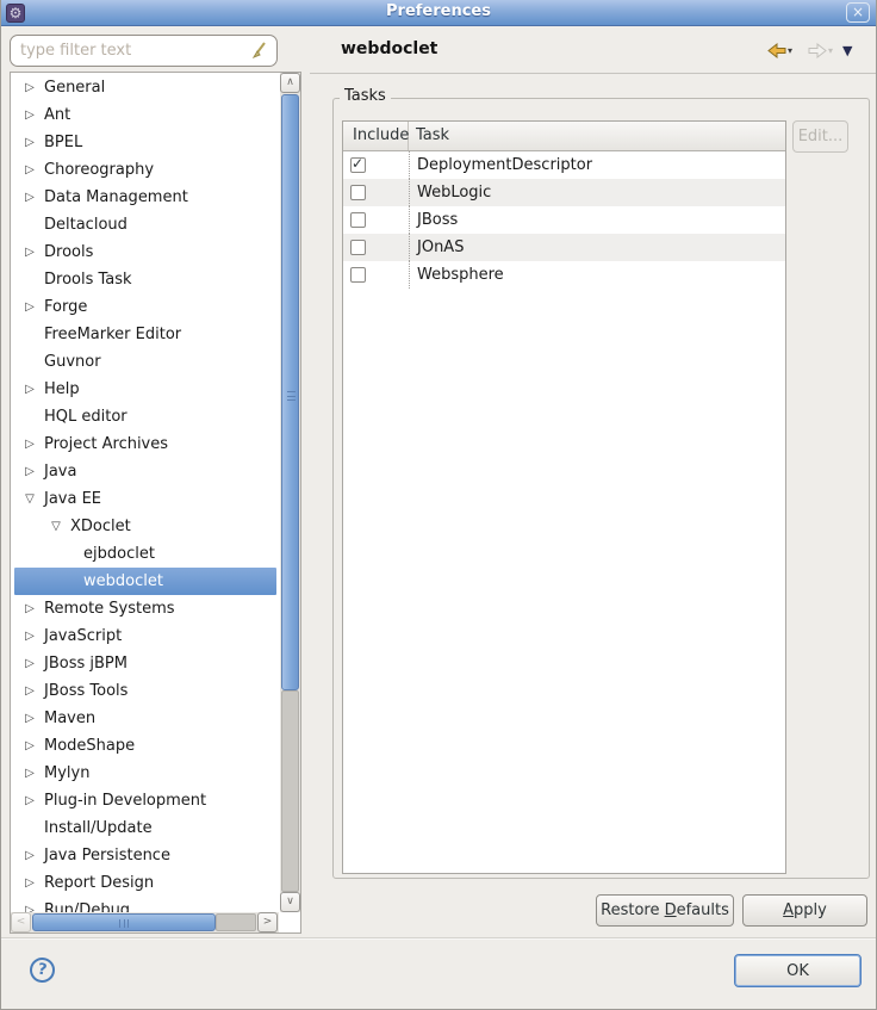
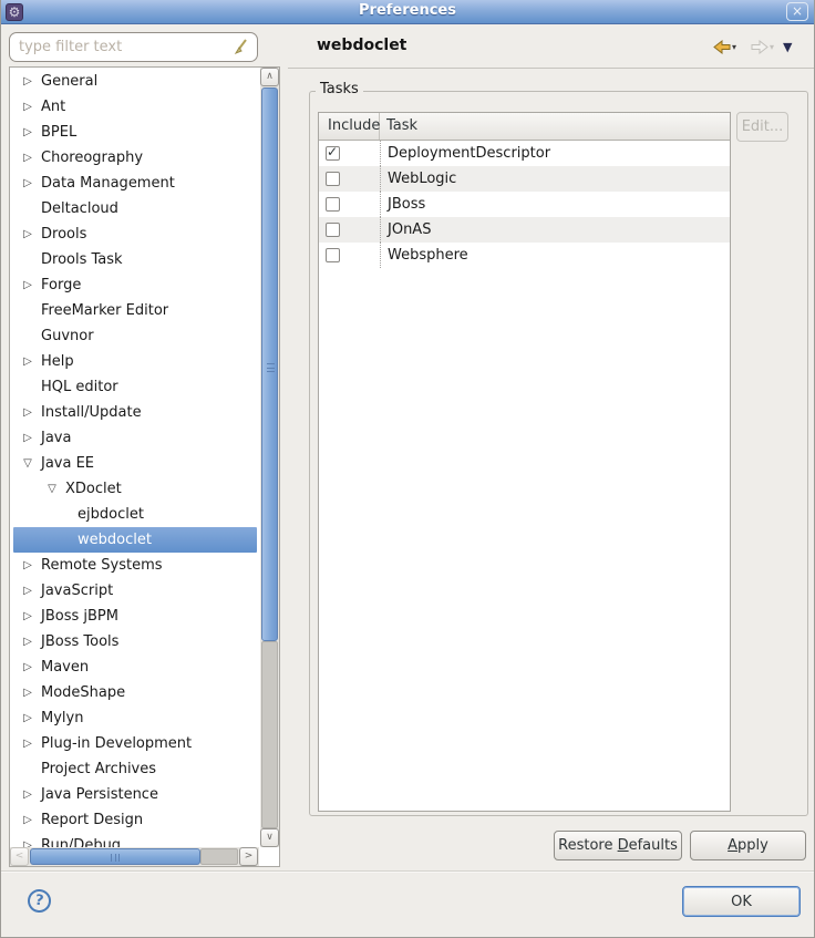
  ⚙
  Preferences
  ×
  type filter text
  ▷
  General
  ▷
  Ant
  ▷
  BPEL
  ▷
  Choreography
  ▷
  Data Management
  Deltacloud
  ▷
  Drools
  Drools Task
  ▷
  Forge
  FreeMarker Editor
  Guvnor
  ▷
  Help
  HQL editor
  ▷
- Project Archives
+ Install/Update
  ▷
  Java
  ▽
  Java EE
  ▽
  XDoclet
  ejbdoclet
  webdoclet
  ▷
  Remote Systems
  ▷
  JavaScript
  ▷
  JBoss jBPM
  ▷
  JBoss Tools
  ▷
  Maven
  ▷
  ModeShape
  ▷
  Mylyn
  ▷
  Plug-in Development
- Install/Update
+ Project Archives
  ▷
  Java Persistence
  ▷
  Report Design
  ▷
  Run/Debug
  ∧
  ∨
  <
  >
  webdoclet
  ▾
  ▾
  ▼
  Tasks
  Include
  Task
  ✓
  DeploymentDescriptor
  WebLogic
  JBoss
  JOnAS
  Websphere
  Edit...
  Restore Defaults
  Apply
  OK
